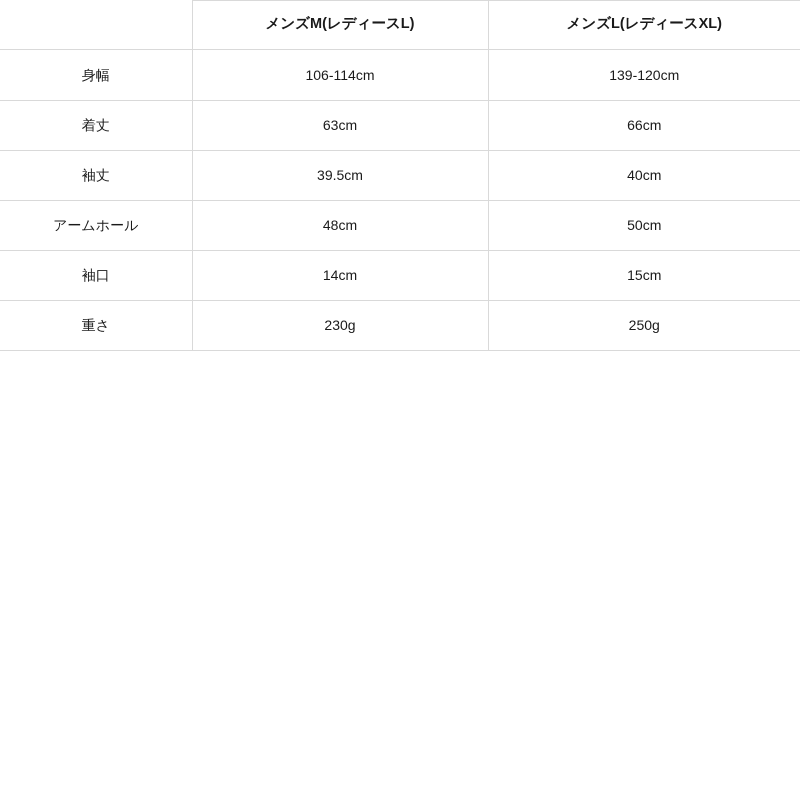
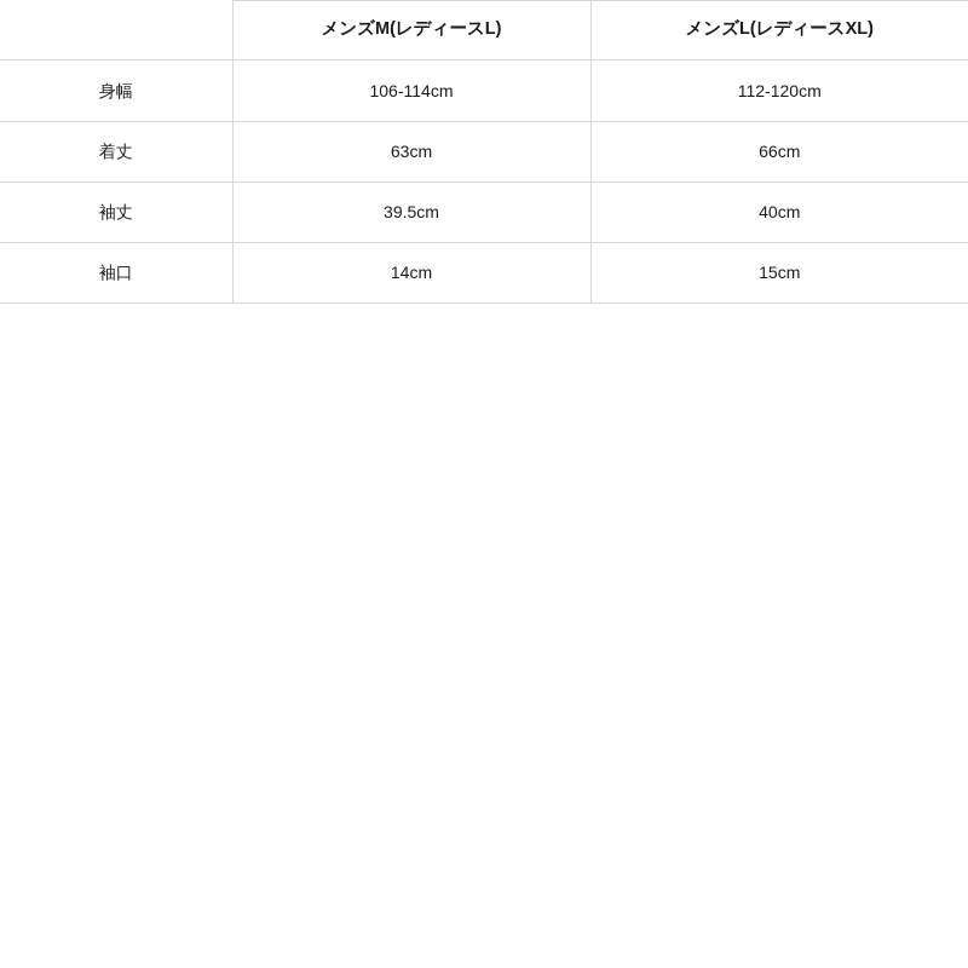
  	メンズM(レディースL)	メンズL(レディースXL)
- 身幅	106-114cm	139-120cm
+ 身幅	106-114cm	112-120cm
  着丈	63cm	66cm
  袖丈	39.5cm	40cm
- アームホール	48cm	50cm
  袖口	14cm	15cm
- 重さ	230g	250g
